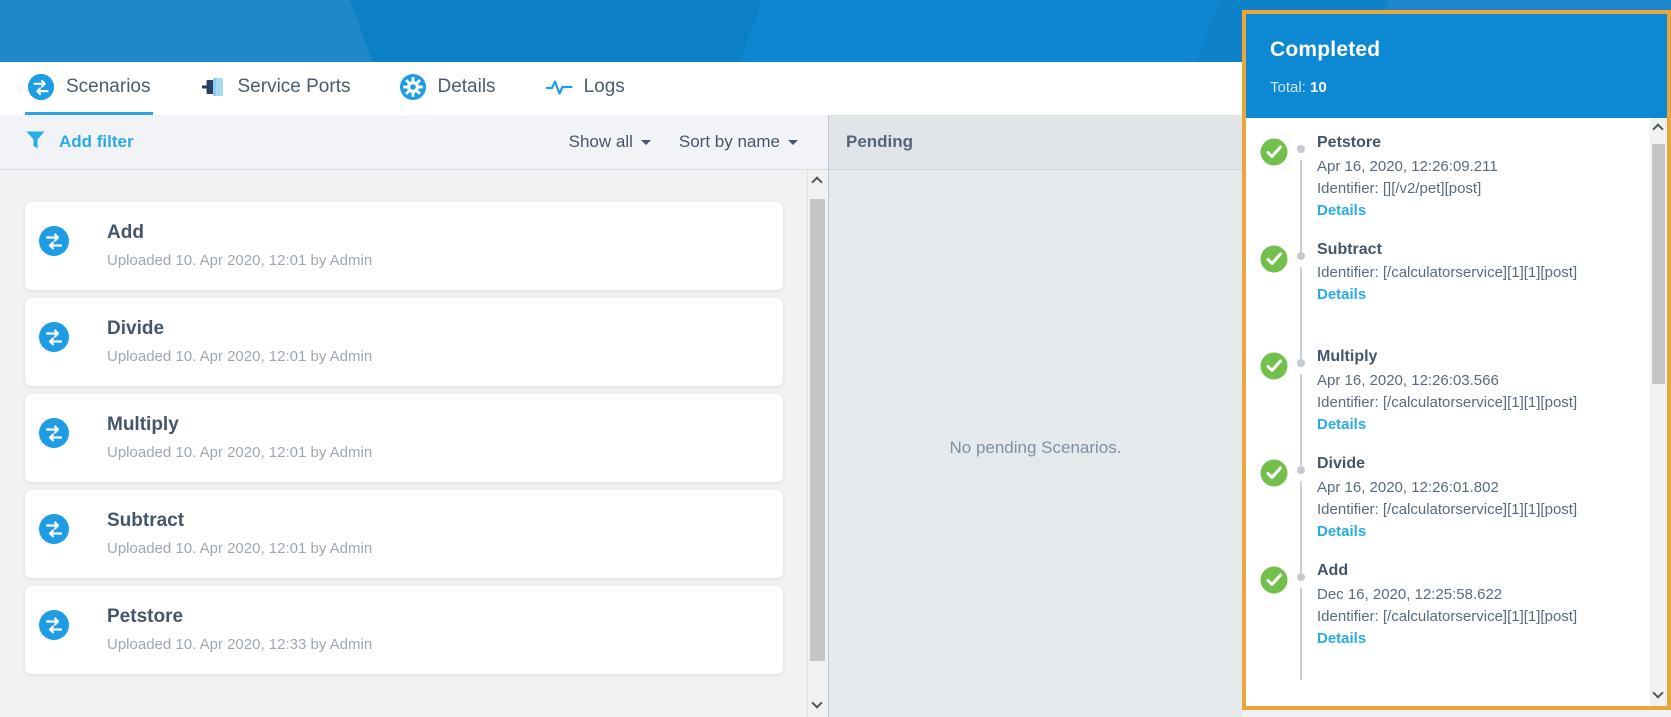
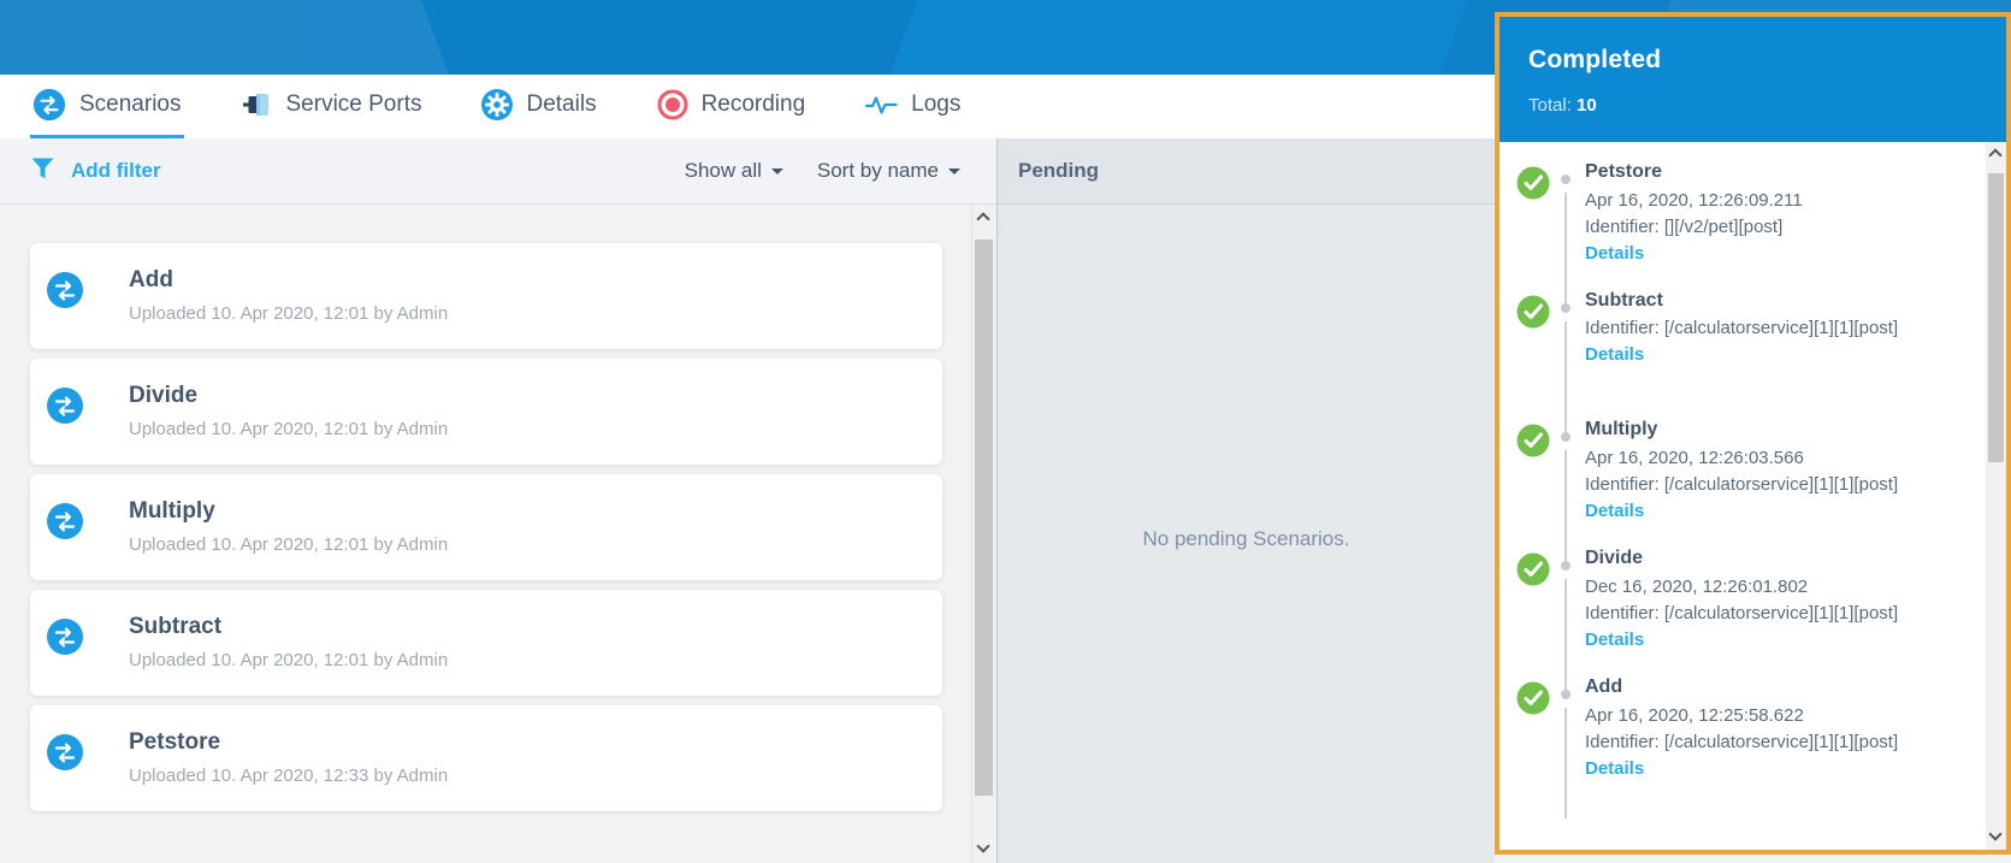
  Scenarios
  Service Ports
  Details
+ Recording
  Logs
  Add filter
  Show all
  Sort by name
  Add
  Uploaded 10. Apr 2020, 12:01 by Admin
  Divide
  Uploaded 10. Apr 2020, 12:01 by Admin
  Multiply
  Uploaded 10. Apr 2020, 12:01 by Admin
  Subtract
  Uploaded 10. Apr 2020, 12:01 by Admin
  Petstore
  Uploaded 10. Apr 2020, 12:33 by Admin
  Pending
  No pending Scenarios.
  Completed
  Total: 10
  Petstore
  Apr 16, 2020, 12:26:09.211
  Identifier: [][/v2/pet][post]
  Details
  Subtract
  Identifier: [/calculatorservice][1][1][post]
  Details
  Multiply
  Apr 16, 2020, 12:26:03.566
  Identifier: [/calculatorservice][1][1][post]
  Details
  Divide
- Apr 16, 2020, 12:26:01.802
+ Dec 16, 2020, 12:26:01.802
  Identifier: [/calculatorservice][1][1][post]
  Details
  Add
- Dec 16, 2020, 12:25:58.622
+ Apr 16, 2020, 12:25:58.622
  Identifier: [/calculatorservice][1][1][post]
  Details
